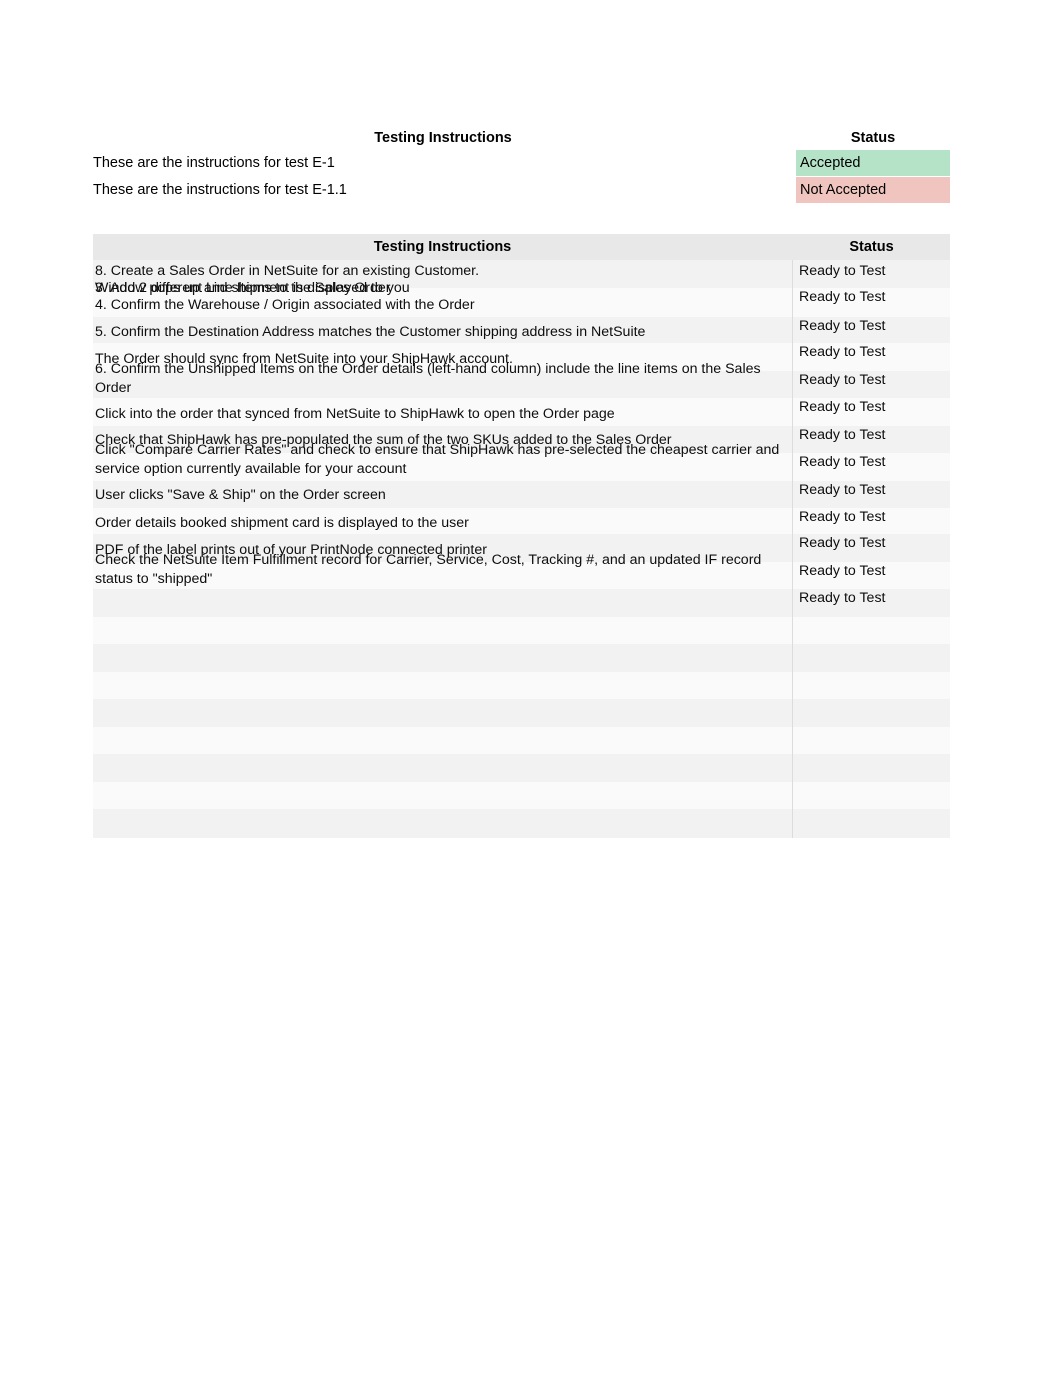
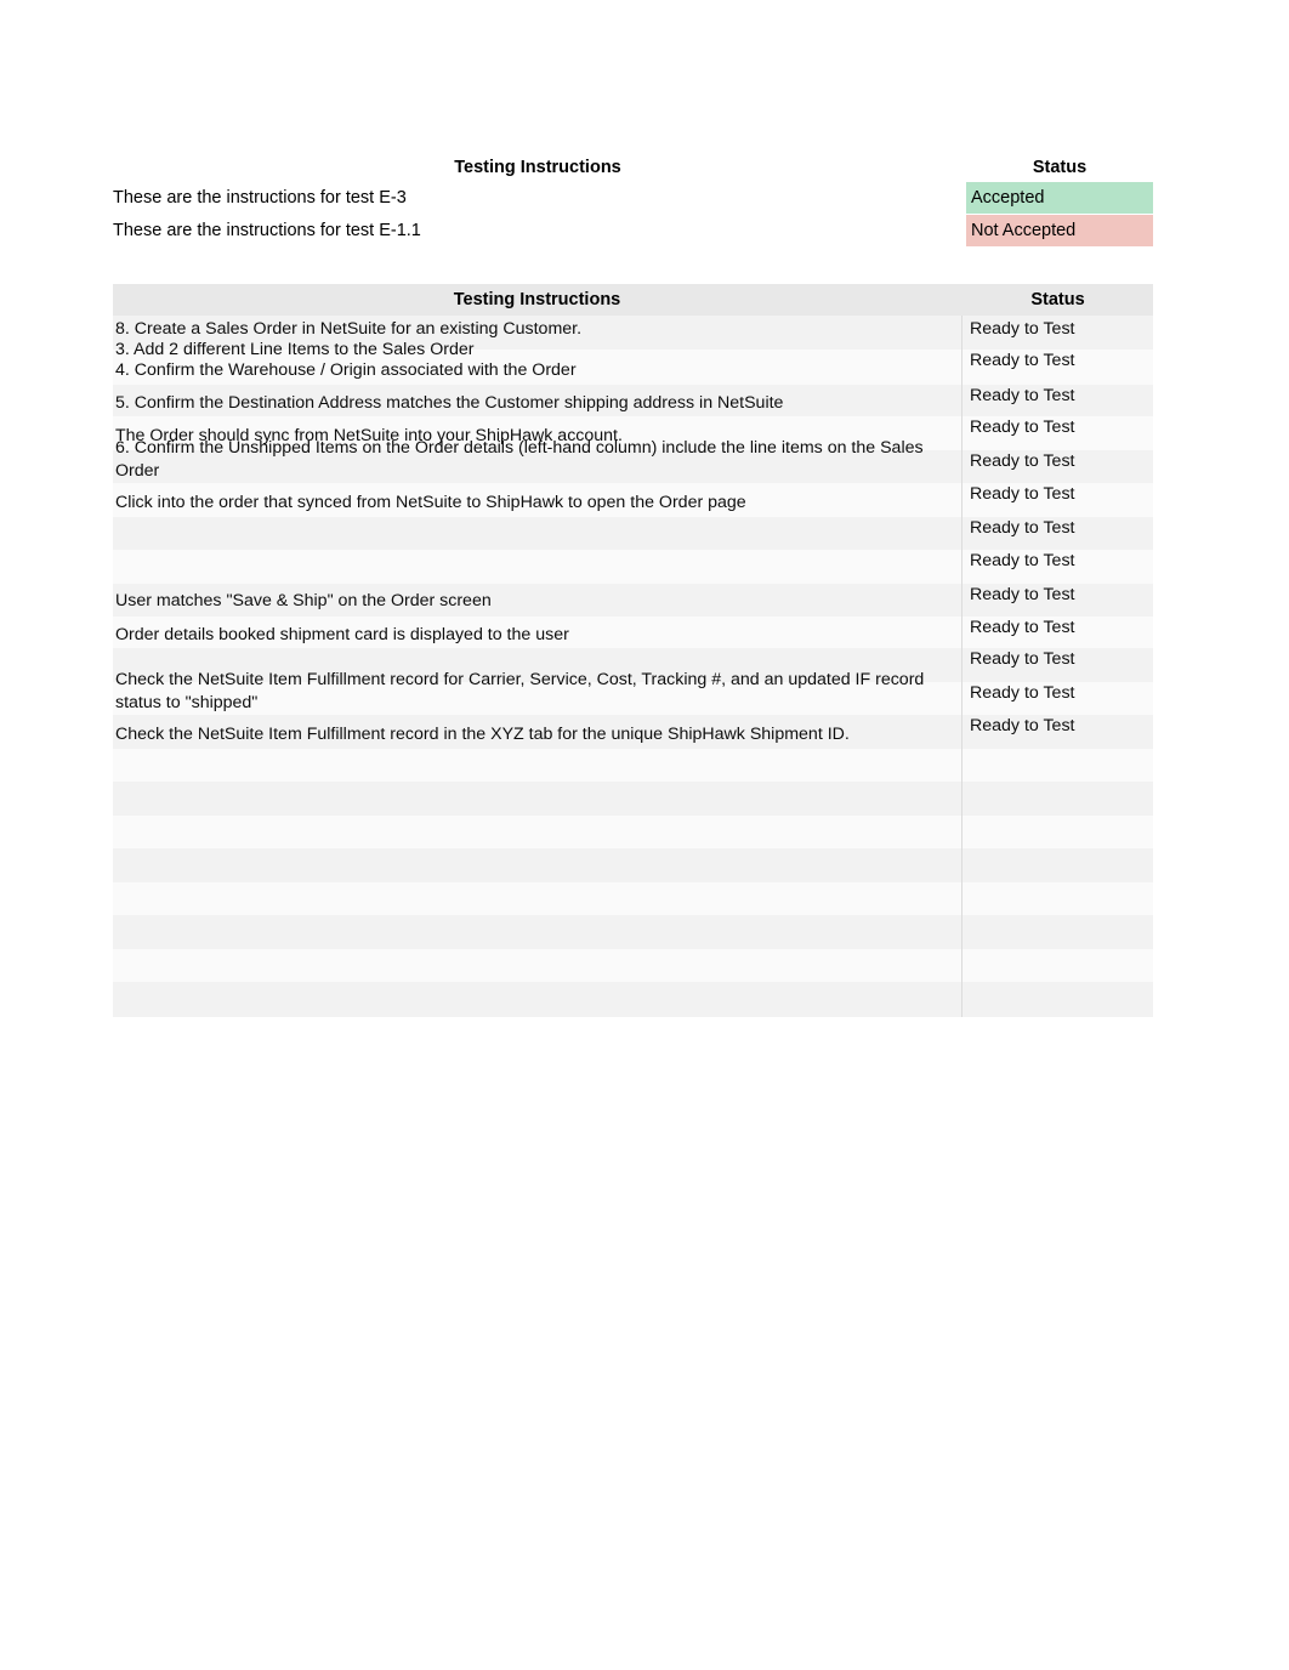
  Testing Instructions
  Status
- These are the instructions for test E-1
+ These are the instructions for test E-3
  Accepted
  These are the instructions for test E-1.1
  Not Accepted
  Testing Instructions
  Status
  8. Create a Sales Order in NetSuite for an existing Customer.
  3. Add 2 different Line Items to the Sales Order
- Window pops up and shipment is displayed to you
  4. Confirm the Warehouse / Origin associated with the Order
  5. Confirm the Destination Address matches the Customer shipping address in NetSuite
  The Order should sync from NetSuite into your ShipHawk account.
  6. Confirm the Unshipped Items on the Order details (left-hand column) include the line items on the Sales Order
  Click into the order that synced from NetSuite to ShipHawk to open the Order page
- Check that ShipHawk has pre-populated the sum of the two SKUs added to the Sales Order
- Click "Compare Carrier Rates" and check to ensure that ShipHawk has pre-selected the cheapest carrier and service option currently available for your account
- User clicks "Save & Ship" on the Order screen
+ User matches "Save & Ship" on the Order screen
  Order details booked shipment card is displayed to the user
- PDF of the label prints out of your PrintNode connected printer
  Check the NetSuite Item Fulfillment record for Carrier, Service, Cost, Tracking #, and an updated IF record status to "shipped"
+ Check the NetSuite Item Fulfillment record in the XYZ tab for the unique ShipHawk Shipment ID.
  Ready to Test
  Ready to Test
  Ready to Test
  Ready to Test
  Ready to Test
  Ready to Test
  Ready to Test
  Ready to Test
  Ready to Test
  Ready to Test
  Ready to Test
  Ready to Test
  Ready to Test
